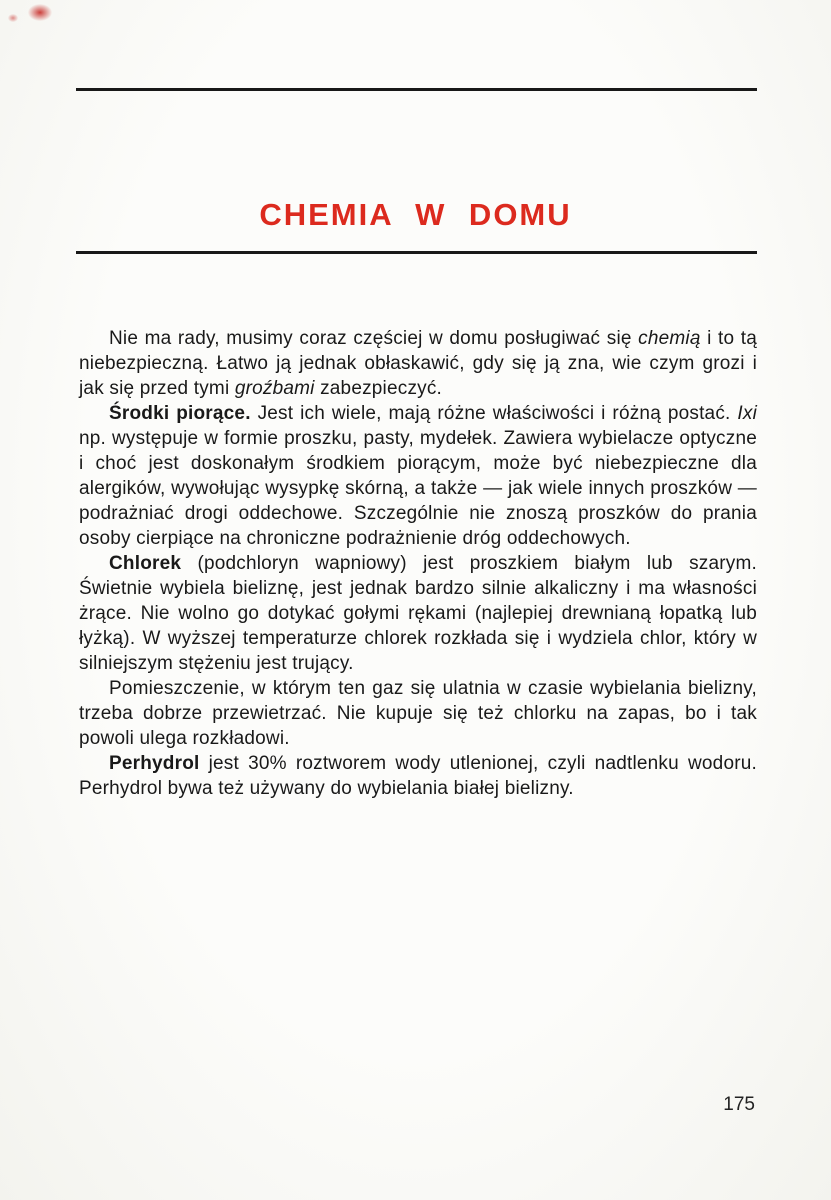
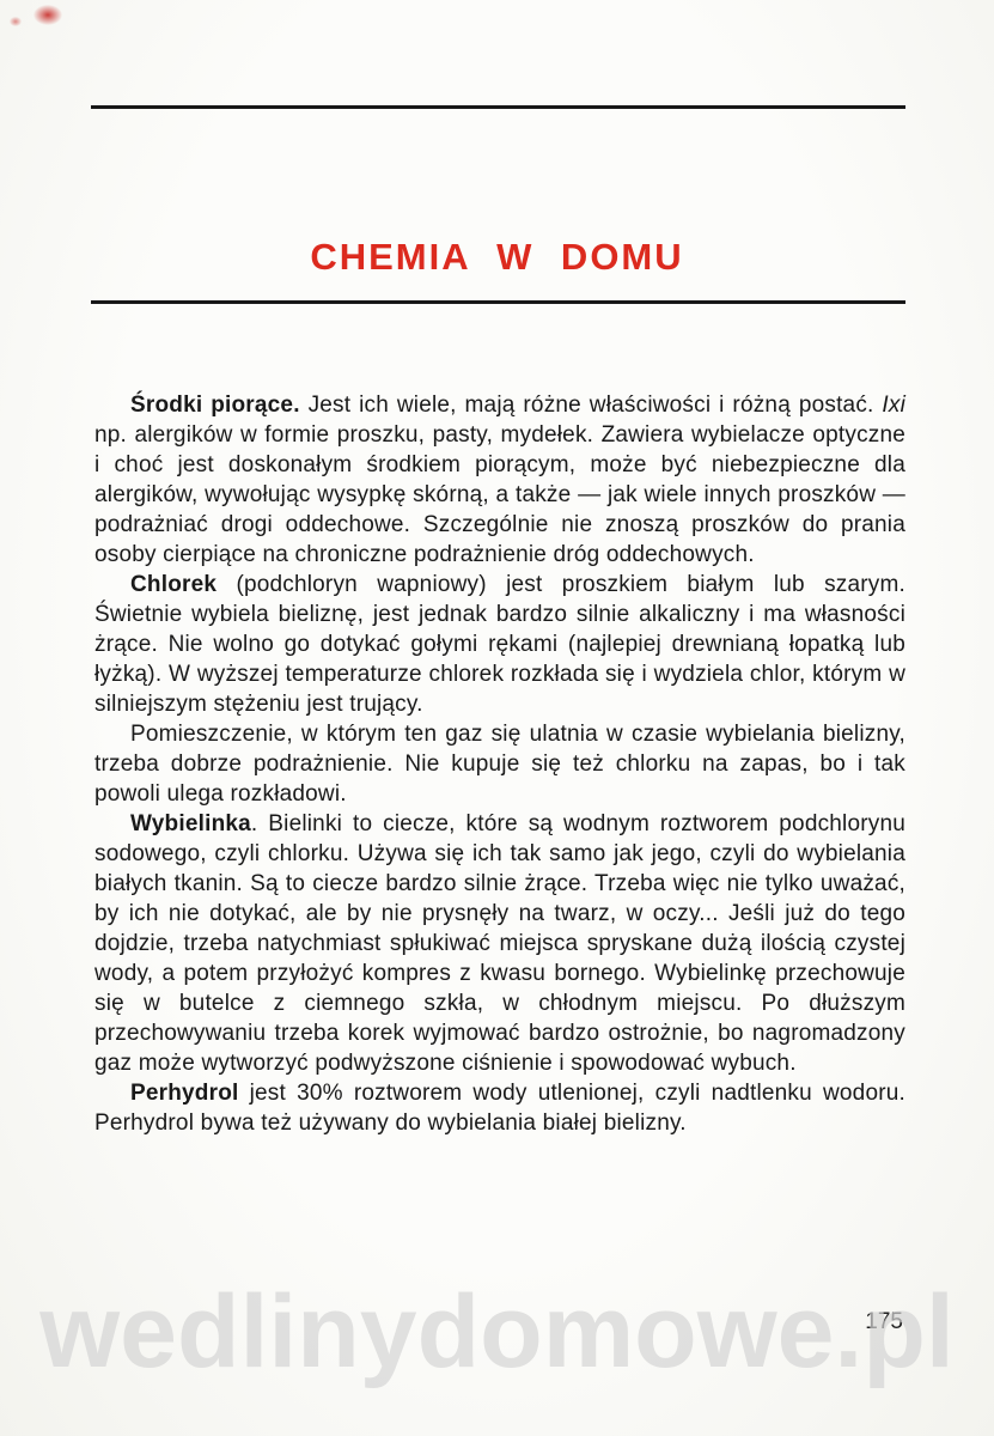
  CHEMIA W DOMU
- Nie ma rady, musimy coraz częściej w domu posługiwać się chemią i to tą niebezpieczną. Łatwo ją jednak obłaskawić, gdy się ją zna, wie czym grozi i jak się przed tymi groźbami zabezpieczyć.
- Środki piorące. Jest ich wiele, mają różne właściwości i różną postać. Ixi np. występuje w formie proszku, pasty, mydełek. Zawiera wybielacze optyczne i choć jest doskonałym środkiem piorącym, może być niebezpieczne dla alergików, wywołując wysypkę skórną, a także — jak wiele innych proszków — podrażniać drogi oddechowe. Szczególnie nie znoszą proszków do prania osoby cierpiące na chroniczne podrażnienie dróg oddechowych.
+ Środki piorące. Jest ich wiele, mają różne właściwości i różną postać. Ixi np. alergików w formie proszku, pasty, mydełek. Zawiera wybielacze optyczne i choć jest doskonałym środkiem piorącym, może być niebezpieczne dla alergików, wywołując wysypkę skórną, a także — jak wiele innych proszków — podrażniać drogi oddechowe. Szczególnie nie znoszą proszków do prania osoby cierpiące na chroniczne podrażnienie dróg oddechowych.
- Chlorek (podchloryn wapniowy) jest proszkiem białym lub szarym. Świetnie wybiela bieliznę, jest jednak bardzo silnie alkaliczny i ma własności żrące. Nie wolno go dotykać gołymi rękami (najlepiej drewnianą łopatką lub łyżką). W wyższej temperaturze chlorek rozkłada się i wydziela chlor, który w silniejszym stężeniu jest trujący.
+ Chlorek (podchloryn wapniowy) jest proszkiem białym lub szarym. Świetnie wybiela bieliznę, jest jednak bardzo silnie alkaliczny i ma własności żrące. Nie wolno go dotykać gołymi rękami (najlepiej drewnianą łopatką lub łyżką). W wyższej temperaturze chlorek rozkłada się i wydziela chlor, którym w silniejszym stężeniu jest trujący.
- Pomieszczenie, w którym ten gaz się ulatnia w czasie wybielania bielizny, trzeba dobrze przewietrzać. Nie kupuje się też chlorku na zapas, bo i tak powoli ulega rozkładowi.
+ Pomieszczenie, w którym ten gaz się ulatnia w czasie wybielania bielizny, trzeba dobrze podrażnienie. Nie kupuje się też chlorku na zapas, bo i tak powoli ulega rozkładowi.
+ Wybielinka. Bielinki to ciecze, które są wodnym roztworem podchlorynu sodowego, czyli chlorku. Używa się ich tak samo jak jego, czyli do wybielania białych tkanin. Są to ciecze bardzo silnie żrące. Trzeba więc nie tylko uważać, by ich nie dotykać, ale by nie prysnęły na twarz, w oczy... Jeśli już do tego dojdzie, trzeba natychmiast spłukiwać miejsca spryskane dużą ilością czystej wody, a potem przyłożyć kompres z kwasu bornego. Wybielinkę przechowuje się w butelce z ciemnego szkła, w chłodnym miejscu. Po dłuższym przechowywaniu trzeba korek wyjmować bardzo ostrożnie, bo nagromadzony gaz może wytworzyć podwyższone ciśnienie i spowodować wybuch.
  Perhydrol jest 30% roztworem wody utlenionej, czyli nadtlenku wodoru. Perhydrol bywa też używany do wybielania białej bielizny.
  175
+ wedlinydomowe.pl
